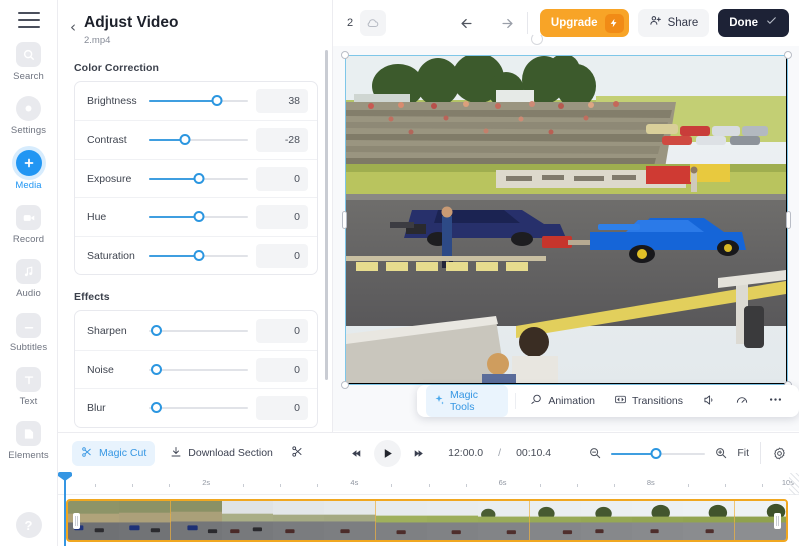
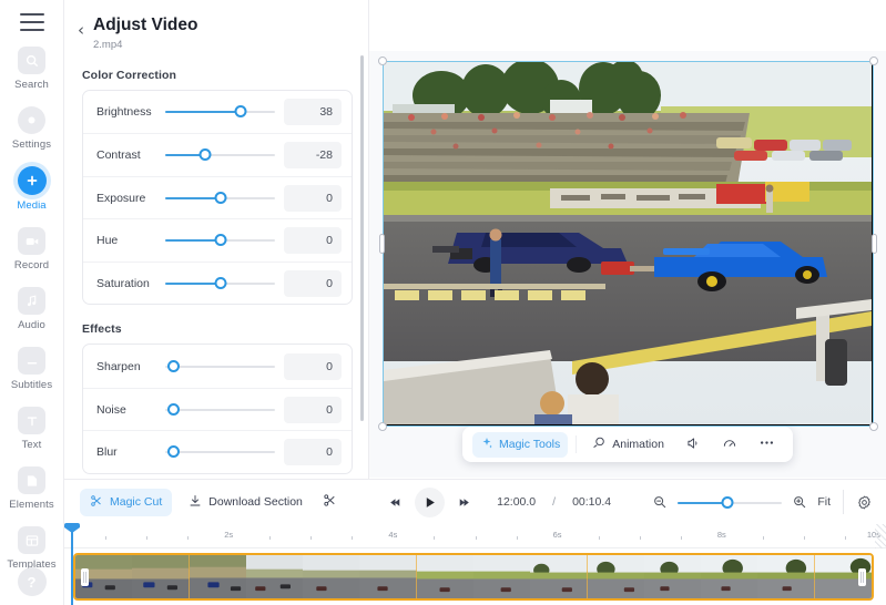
  Search
  Settings
  Media
  Record
  Audio
  Subtitles
  Text
  Elements
+ Templates
  ‹
  Adjust Video
  2.mp4
  Color Correction
  Brightness
  38
  Contrast
  -28
  Exposure
  0
  Hue
  0
  Saturation
  0
  Effects
  Sharpen
  0
  Noise
  0
  Blur
  0
- 2
- Upgrade
- Share
- Done
  Magic Tools
  Animation
- Transitions
  Magic Cut
  Download Section
  12:00.0
  /
  00:10.4
  Fit
  2s
  4s
  6s
  8s
